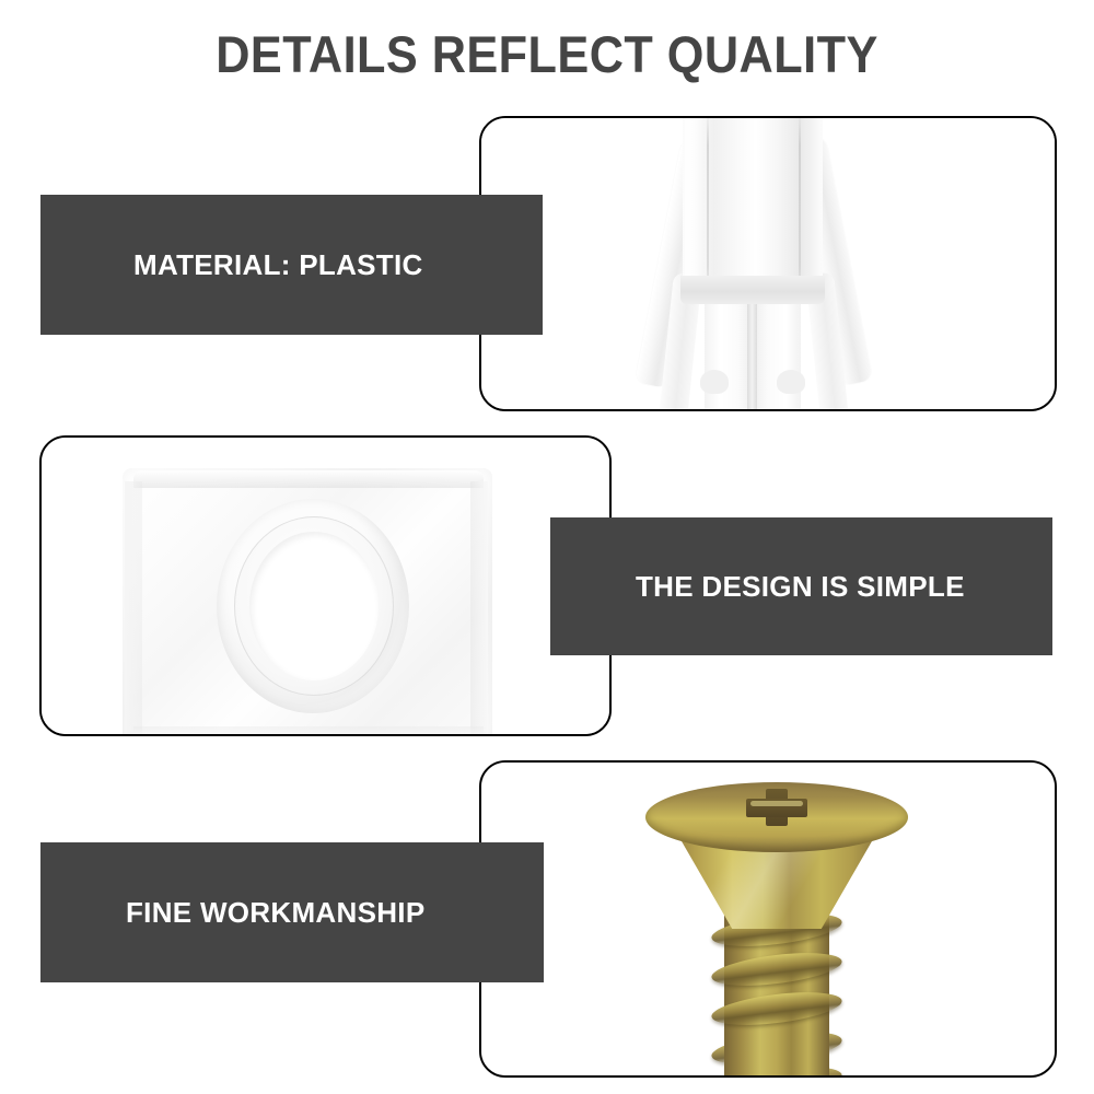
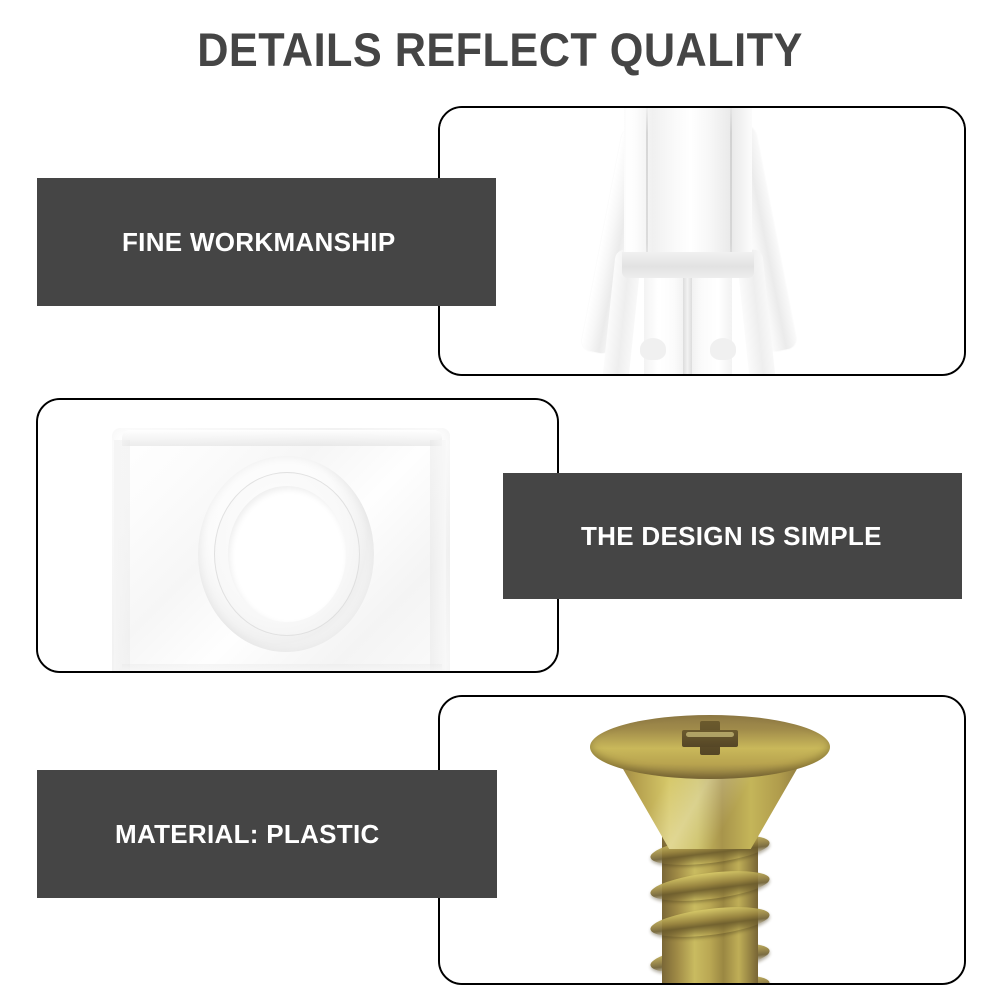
  DETAILS REFLECT QUALITY
- MATERIAL: PLASTIC
+ FINE WORKMANSHIP
  THE DESIGN IS SIMPLE
- FINE WORKMANSHIP
+ MATERIAL: PLASTIC
